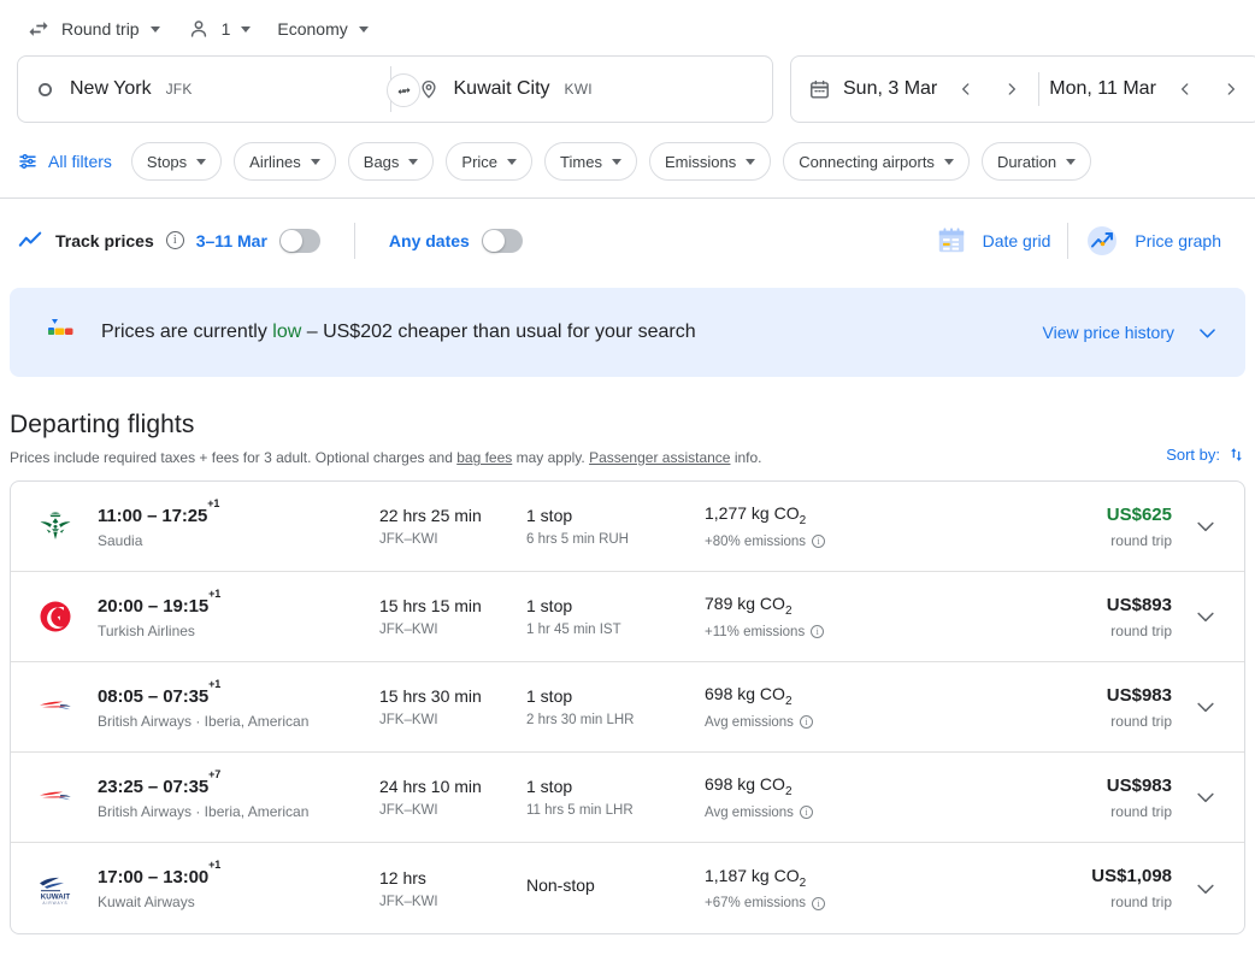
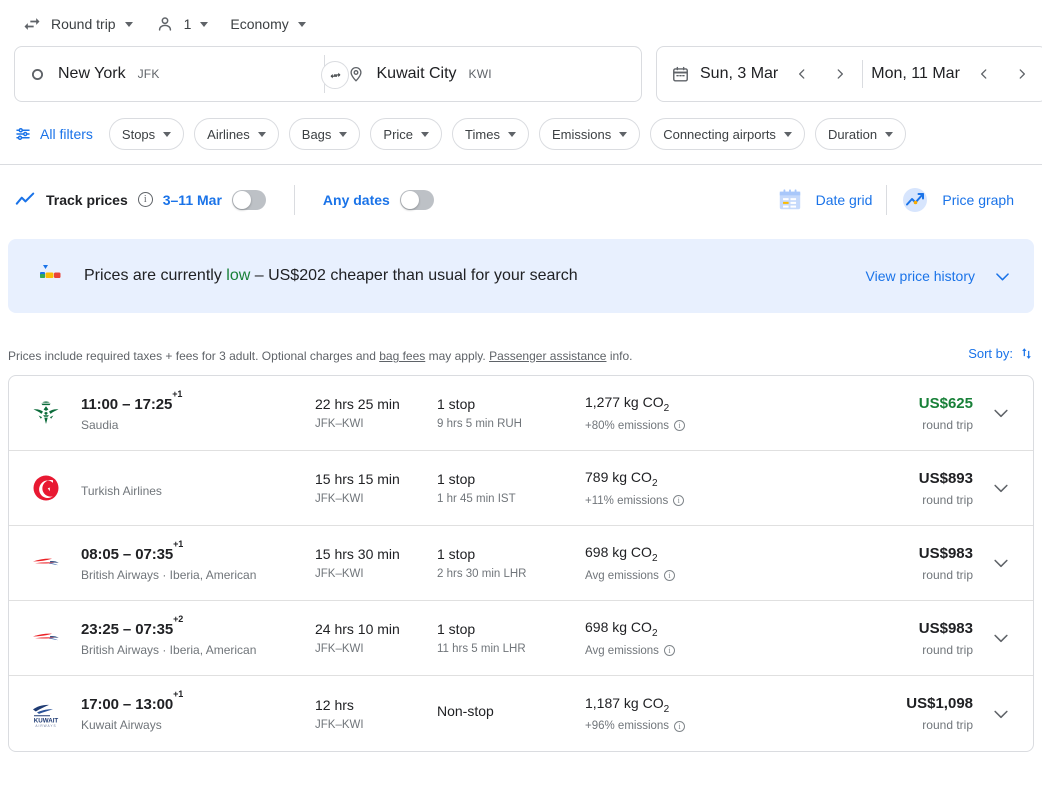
  Round trip
  1
  Economy
  New York
  JFK
  Kuwait City
  KWI
  Sun, 3 Mar
  Mon, 11 Mar
  All filters
  Stops
  Airlines
  Bags
  Price
  Times
  Emissions
  Connecting airports
  Duration
  Track prices
  i
  3–11 Mar
  Any dates
  Date grid
  Price graph
  Prices are currently low – US$202 cheaper than usual for your search
  View price history
- Departing flights
  Prices include required taxes + fees for 3 adult. Optional charges and bag fees may apply. Passenger assistance info.
  Sort by:
  11:00 – 17:25+1
  Saudia
  22 hrs 25 min
  JFK–KWI
  1 stop
- 6 hrs 5 min RUH
+ 9 hrs 5 min RUH
  1,277 kg CO2
  +80% emissions
  i
  US$625
  round trip
- 20:00 – 19:15+1
  Turkish Airlines
  15 hrs 15 min
  JFK–KWI
  1 stop
  1 hr 45 min IST
  789 kg CO2
  +11% emissions
  i
  US$893
  round trip
  08:05 – 07:35+1
  British Airways · Iberia, American
  15 hrs 30 min
  JFK–KWI
  1 stop
  2 hrs 30 min LHR
  698 kg CO2
  Avg emissions
  i
  US$983
  round trip
- 23:25 – 07:35+7
+ 23:25 – 07:35+2
  British Airways · Iberia, American
  24 hrs 10 min
  JFK–KWI
  1 stop
  11 hrs 5 min LHR
  698 kg CO2
  Avg emissions
  i
  US$983
  round trip
  17:00 – 13:00+1
  Kuwait Airways
  12 hrs
  JFK–KWI
  Non-stop
  1,187 kg CO2
- +67% emissions
+ +96% emissions
  i
  US$1,098
  round trip
